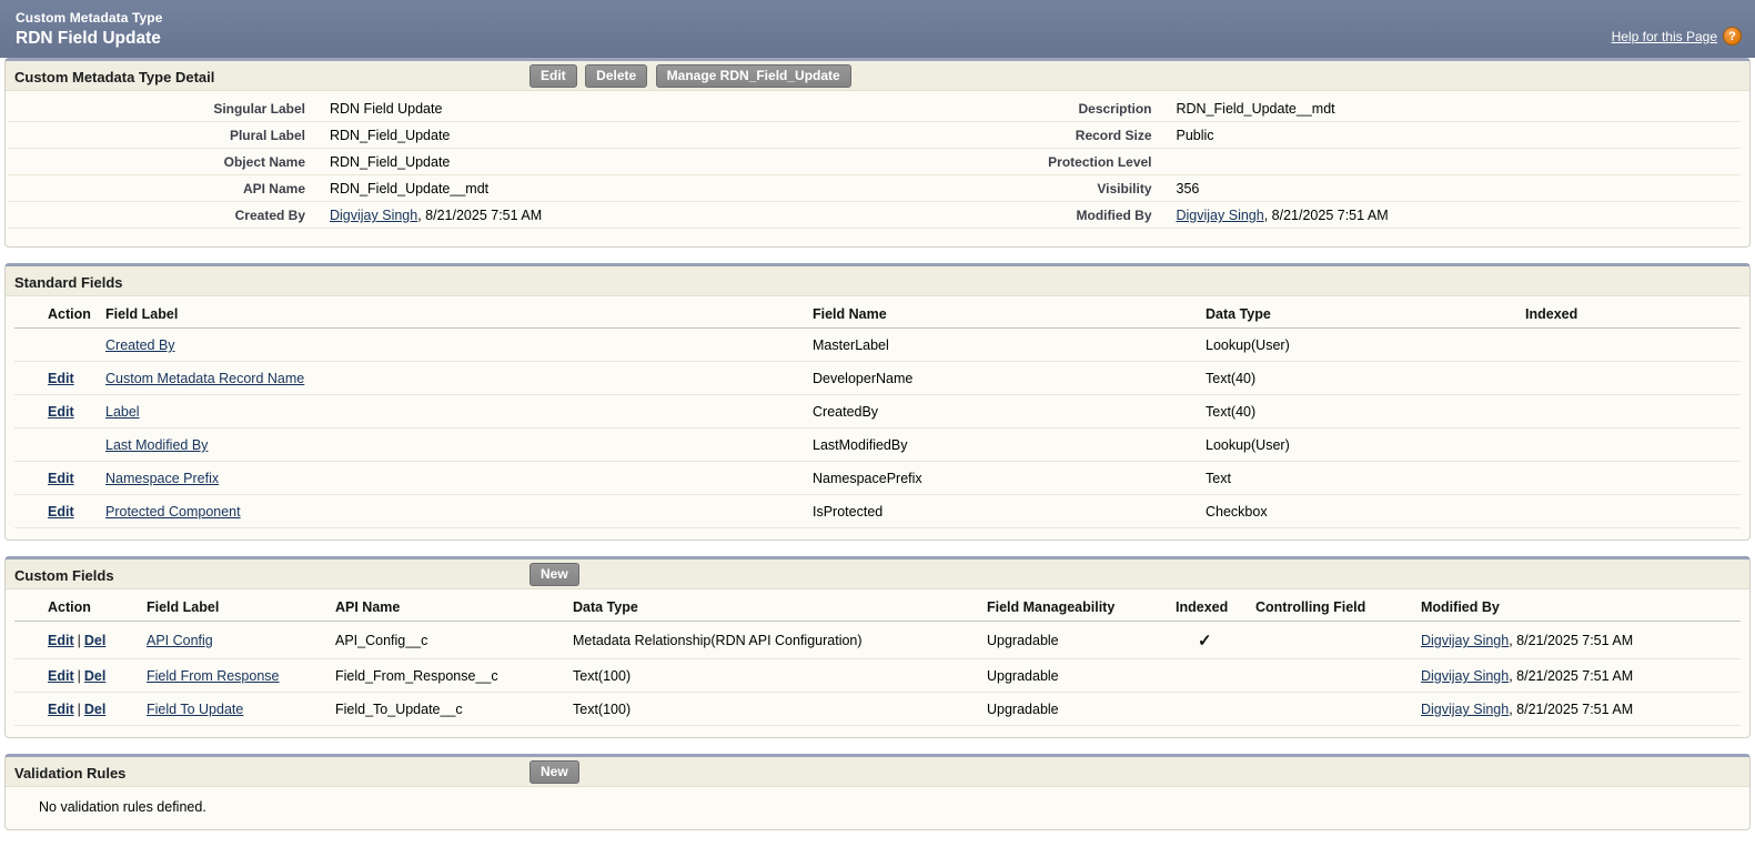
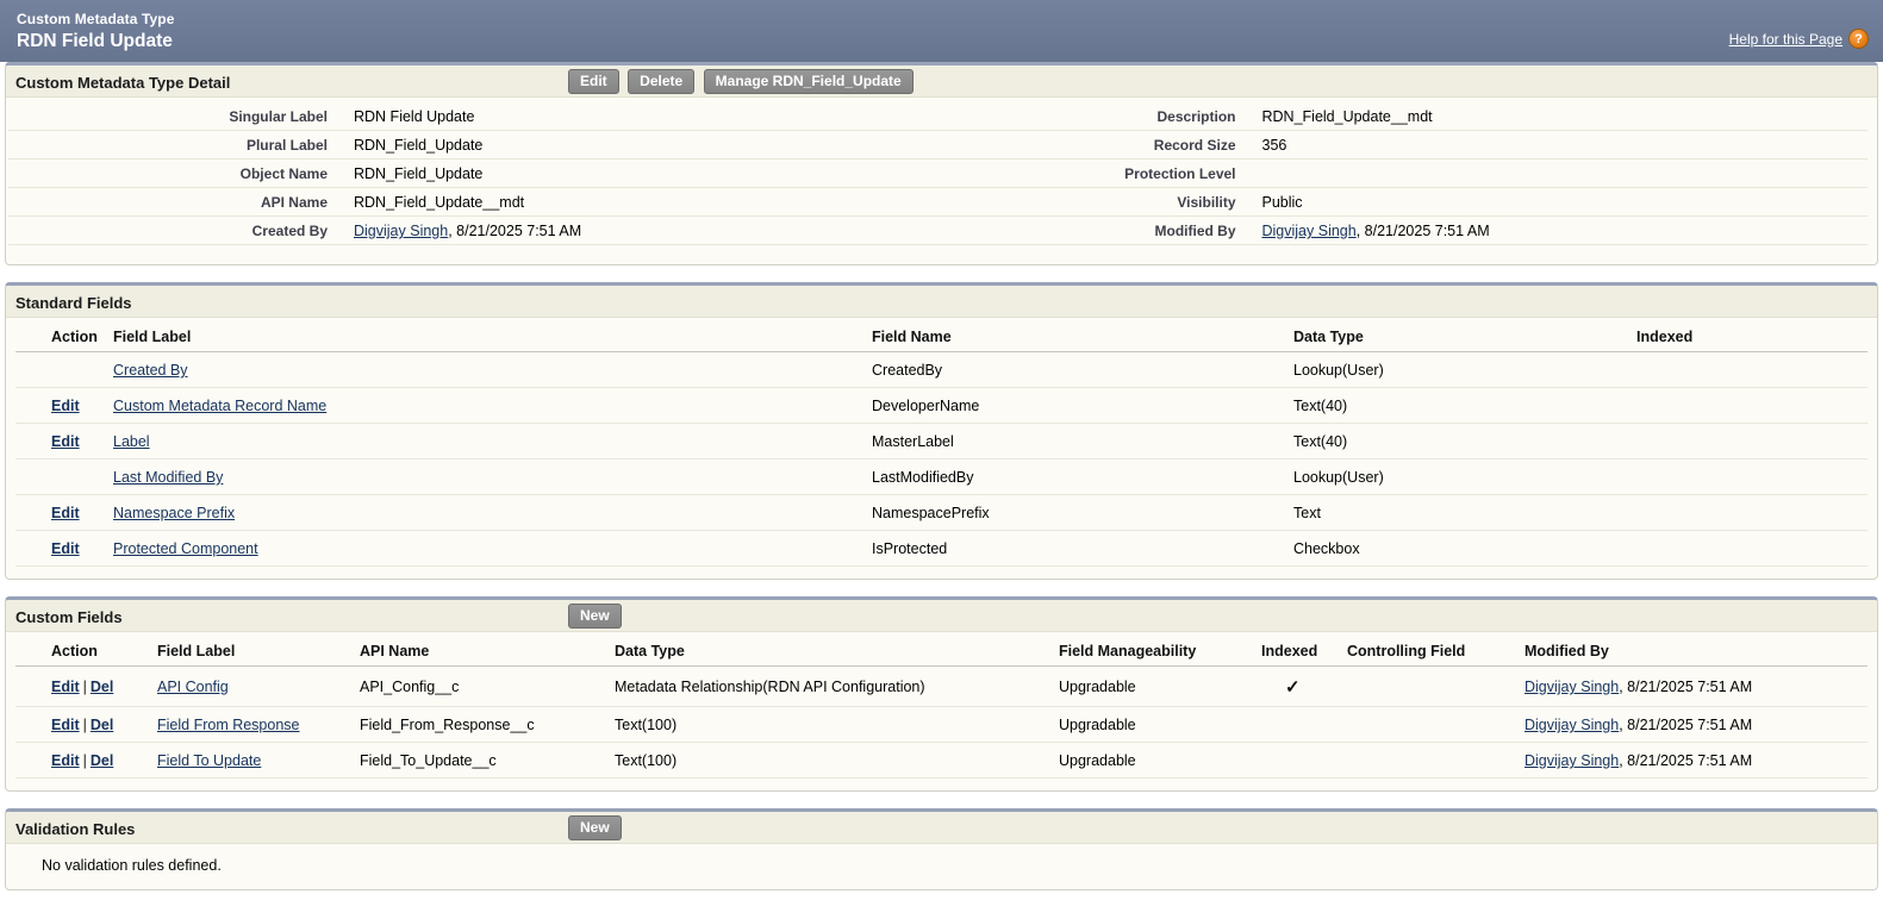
  Custom Metadata Type
  RDN Field Update
  Help for this Page
  ?
  Custom Metadata Type Detail
  Edit Delete Manage RDN_Field_Update
  Singular Label
  RDN Field Update
  Description
  RDN_Field_Update__mdt
  Plural Label
  RDN_Field_Update
  Record Size
- Public
+ 356
  Object Name
  RDN_Field_Update
  Protection Level
  API Name
  RDN_Field_Update__mdt
  Visibility
- 356
+ Public
  Created By
  Digvijay Singh, 8/21/2025 7:51 AM
  Modified By
  Digvijay Singh, 8/21/2025 7:51 AM
  Standard Fields
  Action	Field Label	Field Name	Data Type	Indexed
- 	Created By	MasterLabel	Lookup(User)
+ 	Created By	CreatedBy	Lookup(User)
  Edit	Custom Metadata Record Name	DeveloperName	Text(40)
- Edit	Label	CreatedBy	Text(40)
+ Edit	Label	MasterLabel	Text(40)
  	Last Modified By	LastModifiedBy	Lookup(User)
  Edit	Namespace Prefix	NamespacePrefix	Text
  Edit	Protected Component	IsProtected	Checkbox
  Custom Fields
  New
  Action	Field Label	API Name	Data Type	Field Manageability	Indexed	Controlling Field	Modified By
  Edit | Del	API Config	API_Config__c	Metadata Relationship(RDN API Configuration)	Upgradable	✓		Digvijay Singh, 8/21/2025 7:51 AM
  Edit | Del	Field From Response	Field_From_Response__c	Text(100)	Upgradable			Digvijay Singh, 8/21/2025 7:51 AM
  Edit | Del	Field To Update	Field_To_Update__c	Text(100)	Upgradable			Digvijay Singh, 8/21/2025 7:51 AM
  Validation Rules
  New
  No validation rules defined.
